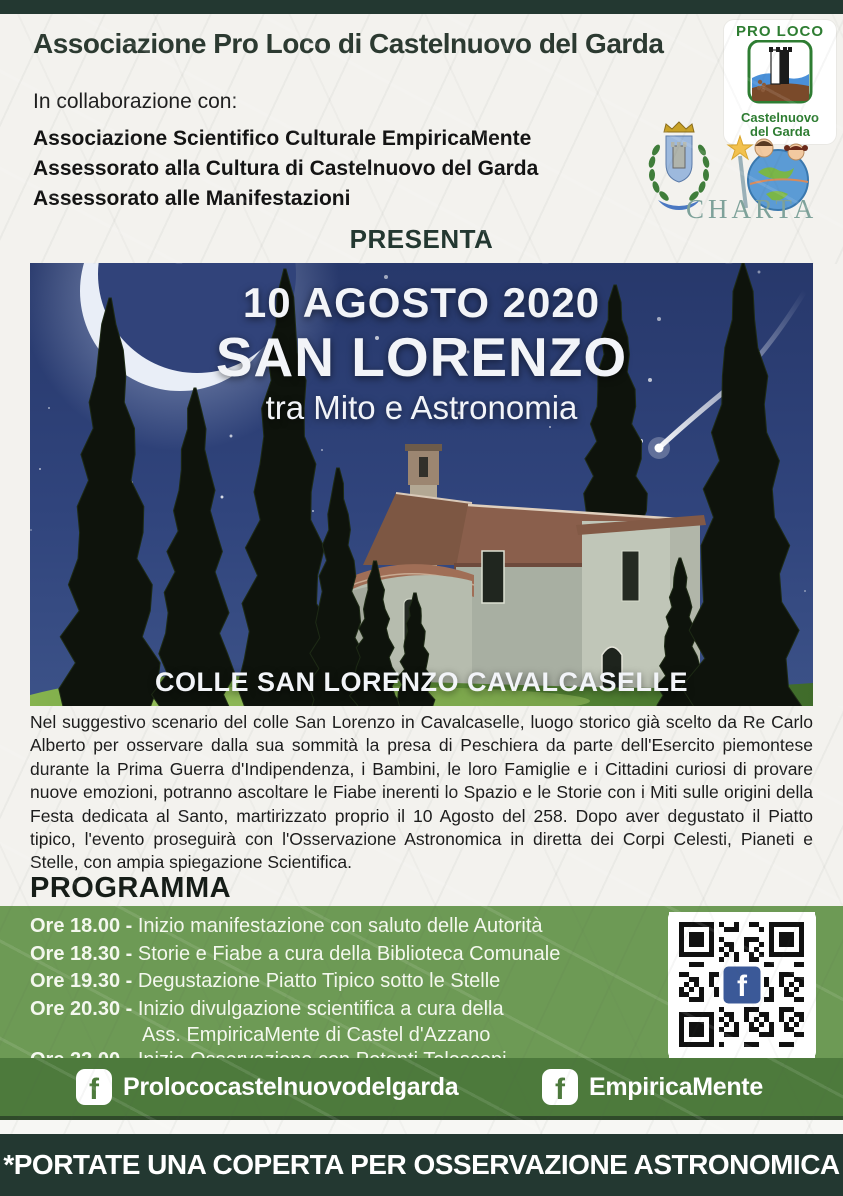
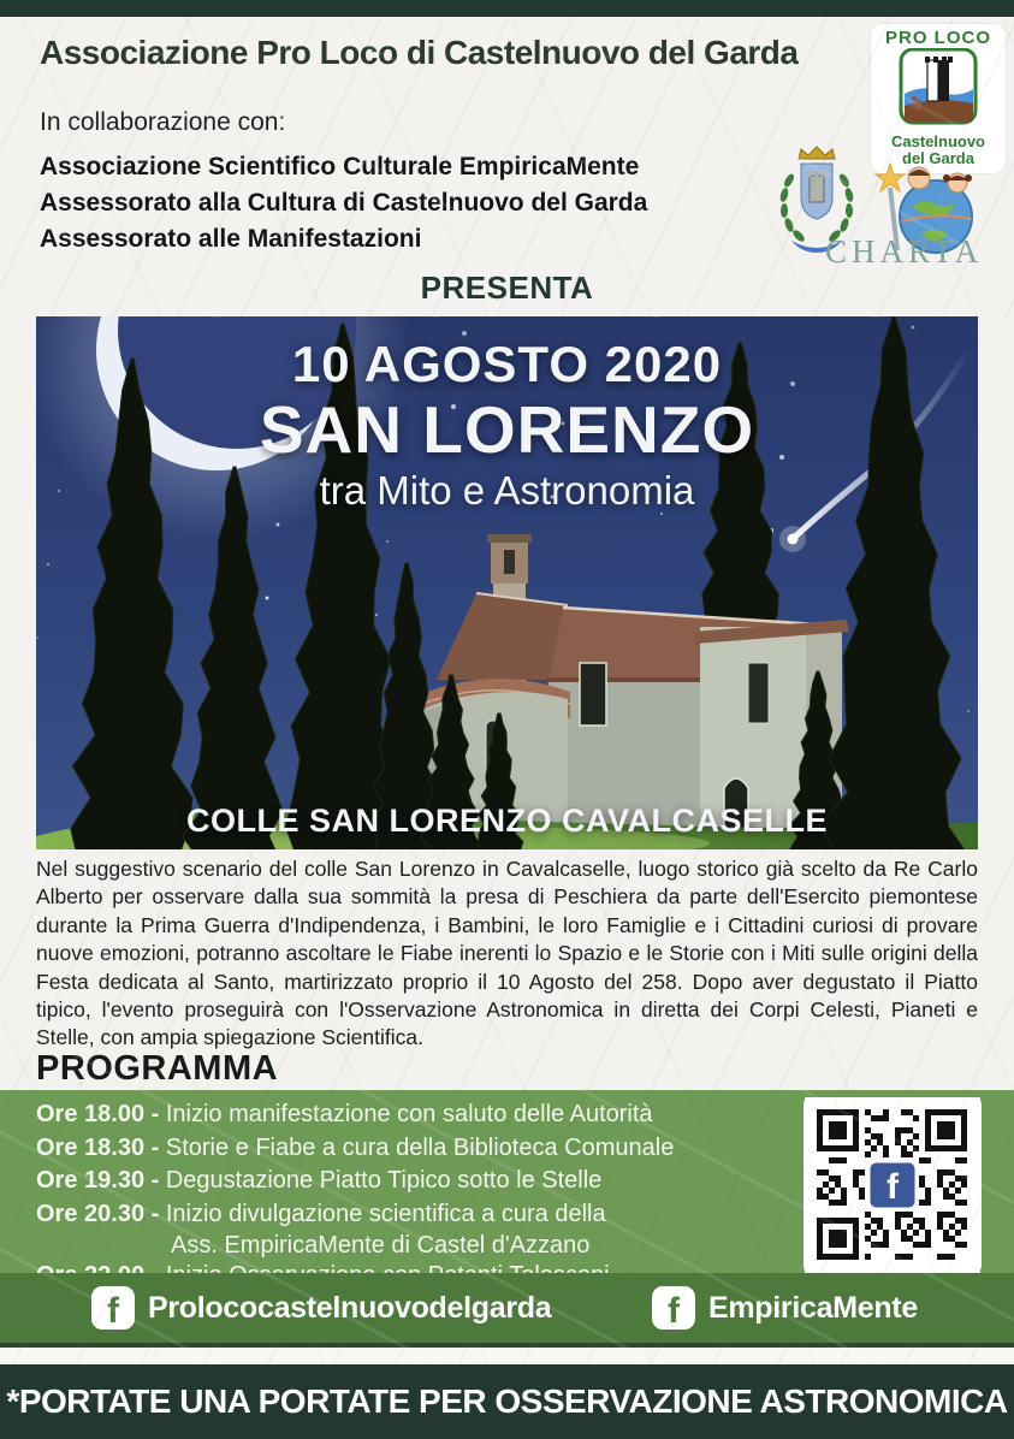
  10 AGOSTO 2020
  SAN LORENZO
  tra Mito e Astronomia
  COLLE SAN LORENZO CAVALCASELLE
- *PORTATE UNA COPERTA PER OSSERVAZIONE ASTRONOMICA
+ *PORTATE UNA PORTATE PER OSSERVAZIONE ASTRONOMICA
